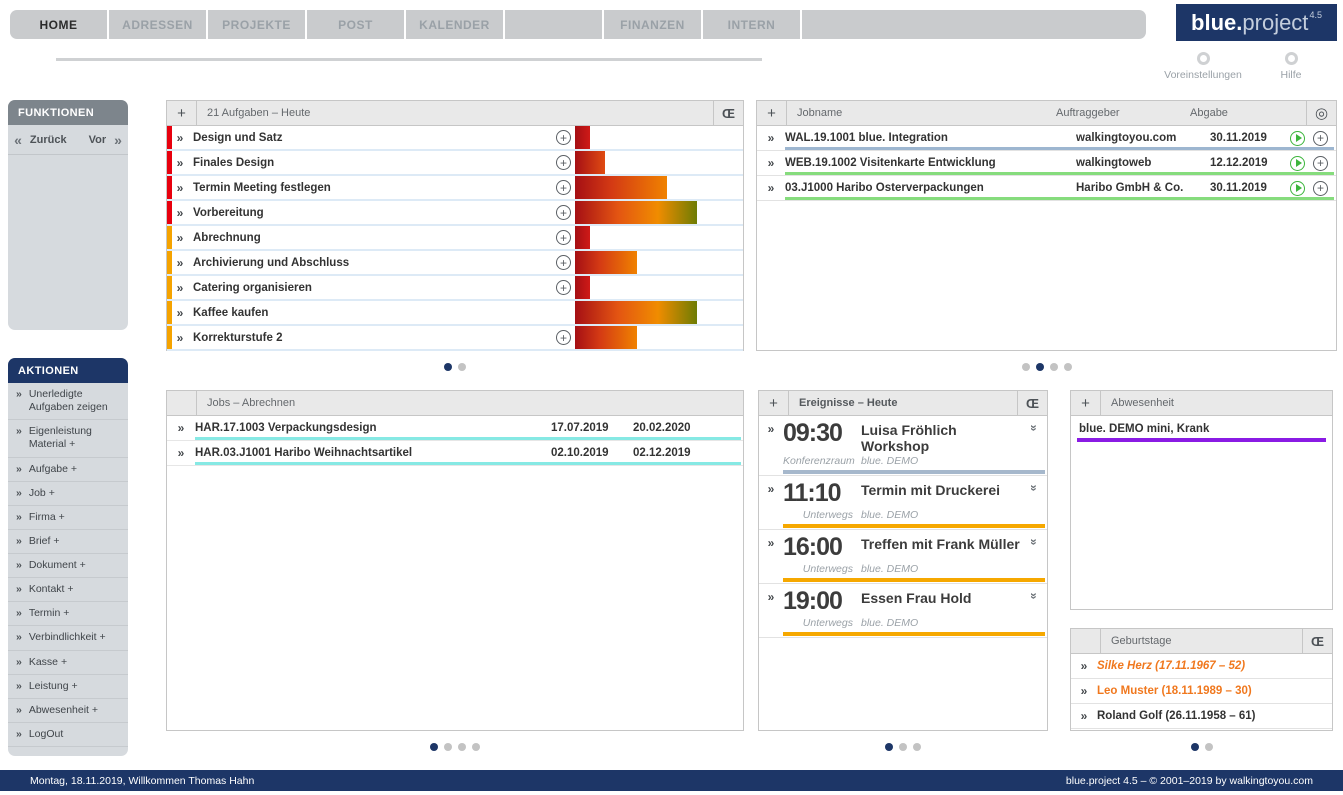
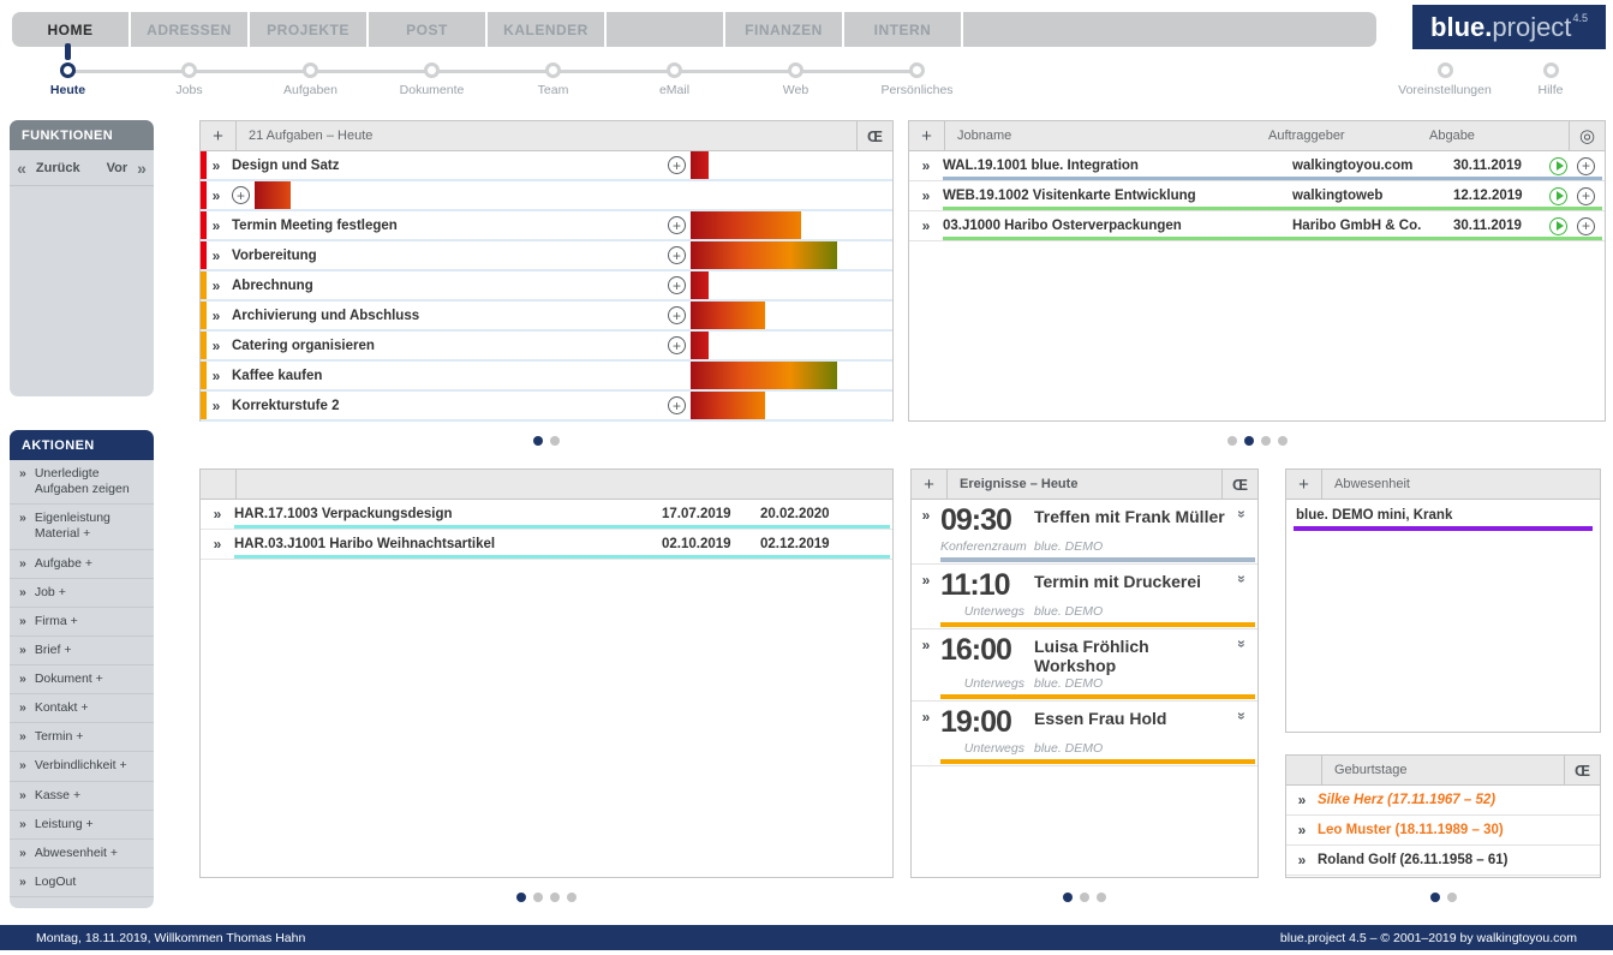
  HOME
  ADRESSEN
  PROJEKTE
  POST
  KALENDER
  FINANZEN
  INTERN
  blue.
  project
  4.5
+ Heute
+ Jobs
+ Aufgaben
+ Dokumente
+ Team
+ eMail
+ Web
+ Persönliches
  Voreinstellungen
  Hilfe
  FUNKTIONEN
  «
  Zurück
  Vor
  »
  AKTIONEN
  »
  Unerledigte Aufgaben zeigen
  »
  Eigenleistung Material +
  »
  Aufgabe +
  »
  Job +
  »
  Firma +
  »
  Brief +
  »
  Dokument +
  »
  Kontakt +
  »
  Termin +
  »
  Verbindlichkeit +
  »
  Kasse +
  »
  Leistung +
  »
  Abwesenheit +
  »
  LogOut
  +
  21 Aufgaben – Heute
  Œ
  »
  Design und Satz
  +
  »
- Finales Design
  +
  »
  Termin Meeting festlegen
  +
  »
  Vorbereitung
  +
  »
  Abrechnung
  +
  »
  Archivierung und Abschluss
  +
  »
  Catering organisieren
  +
  »
  Kaffee kaufen
  »
  Korrekturstufe 2
  +
  +
  Jobname
  Auftraggeber
  Abgabe
  ◎
  »
  WAL.19.1001 blue. Integration
  walkingtoyou.com
  30.11.2019
  +
  »
  WEB.19.1002 Visitenkarte Entwicklung
  walkingtoweb
  12.12.2019
  +
  »
  03.J1000 Haribo Osterverpackungen
  Haribo GmbH & Co.
  30.11.2019
  +
- Jobs – Abrechnen
  »
  HAR.17.1003 Verpackungsdesign
  17.07.2019
  20.02.2020
  »
  HAR.03.J1001 Haribo Weihnachtsartikel
  02.10.2019
  02.12.2019
  +
  Ereignisse – Heute
  Œ
  »
  09:30
- Luisa Fröhlich Workshop
+ Treffen mit Frank Müller
  Konferenzraum
  blue. DEMO
  »
  11:10
  Termin mit Druckerei
  Unterwegs
  blue. DEMO
  »
  16:00
- Treffen mit Frank Müller
+ Luisa Fröhlich Workshop
  Unterwegs
  blue. DEMO
  »
  19:00
  Essen Frau Hold
  Unterwegs
  blue. DEMO
  +
  Abwesenheit
  blue. DEMO mini, Krank
  Geburtstage
  Œ
  »
  Silke Herz (17.11.1967 – 52)
  »
  Leo Muster (18.11.1989 – 30)
  »
  Roland Golf (26.11.1958 – 61)
  Montag, 18.11.2019, Willkommen Thomas Hahn
  blue.project 4.5 – © 2001–2019 by walkingtoyou.com
